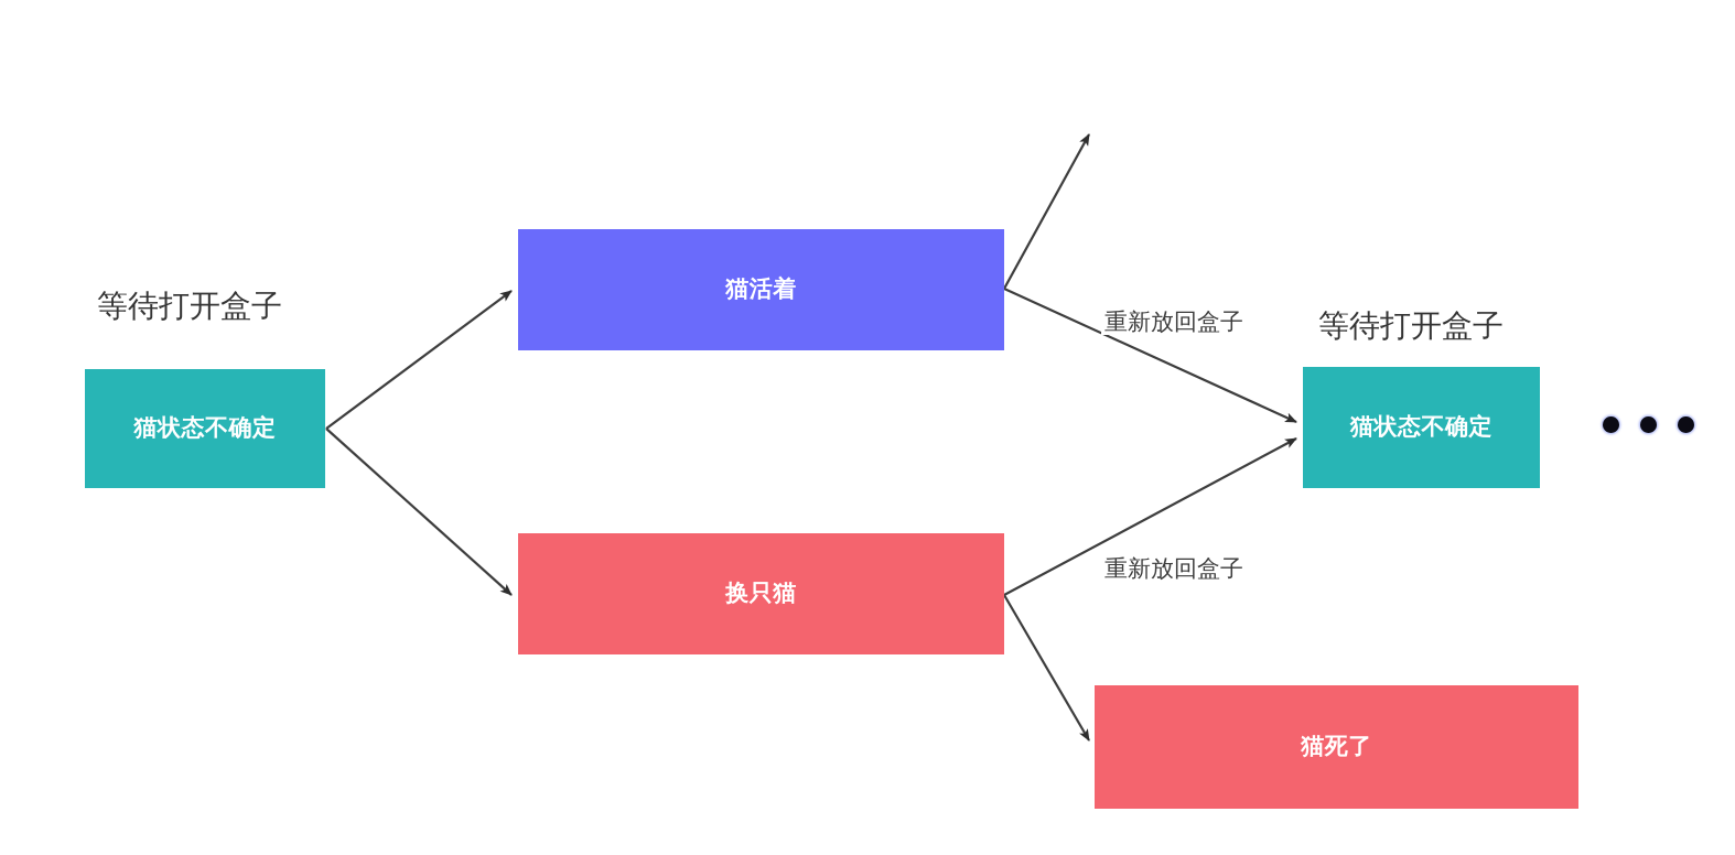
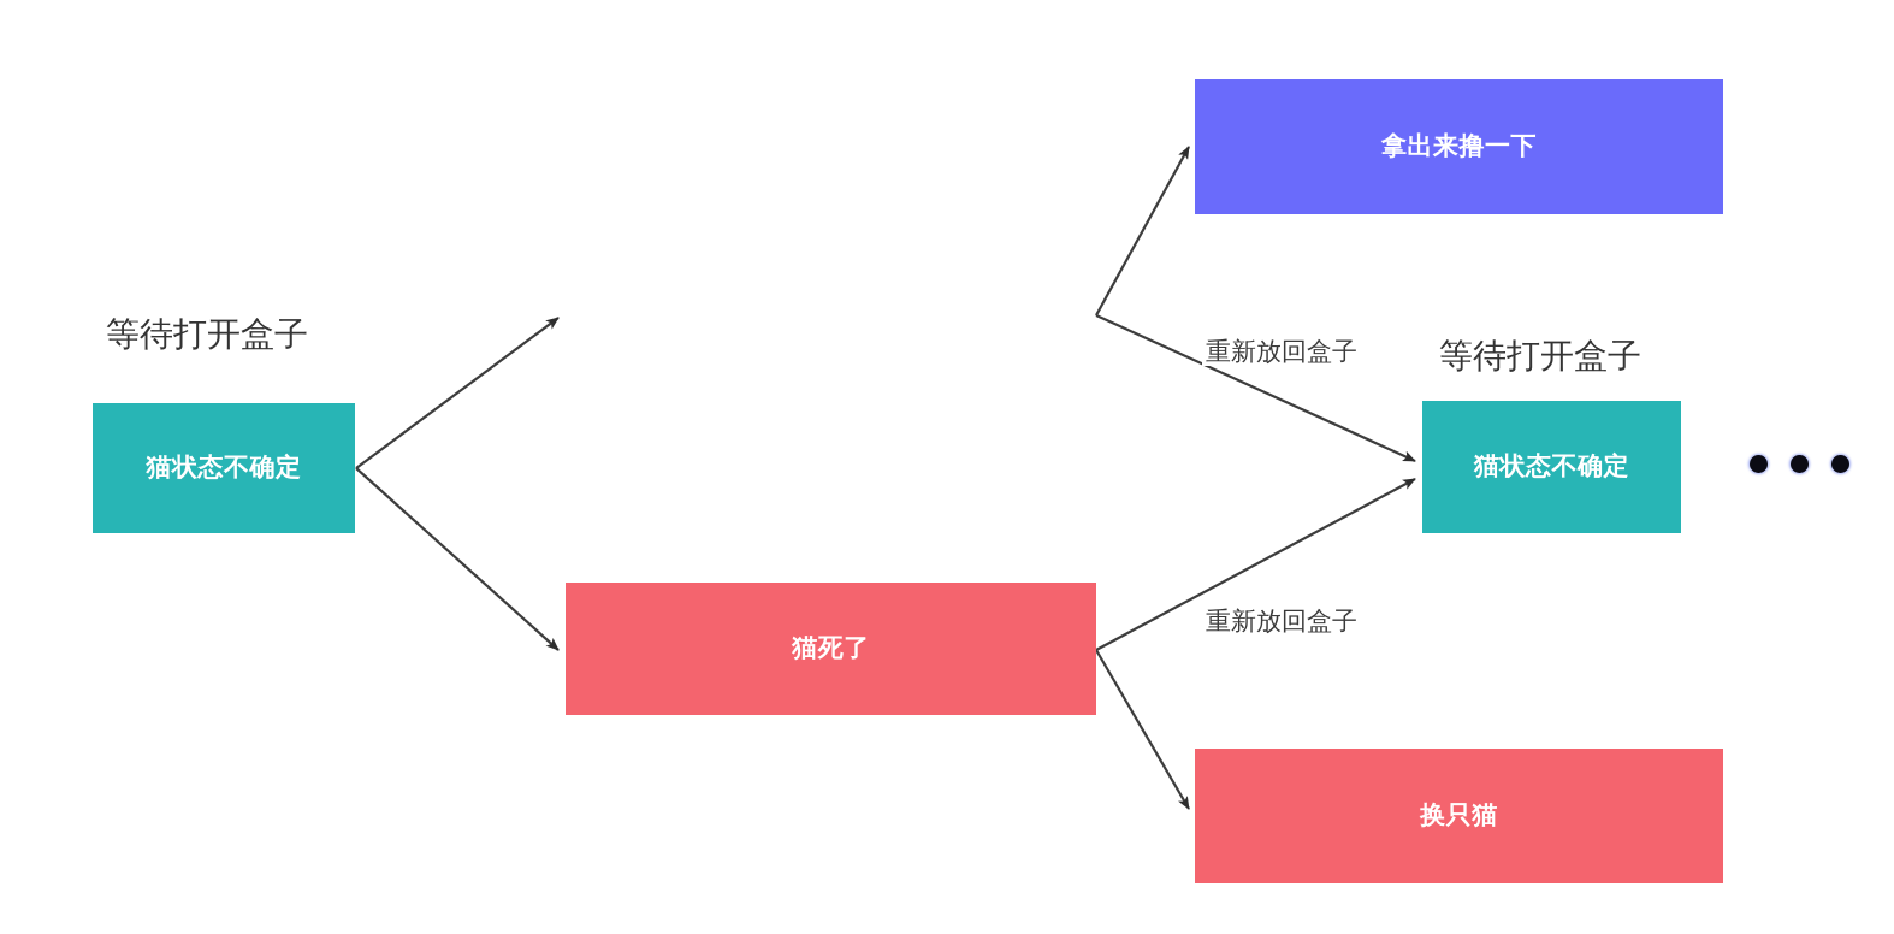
  等待打开盒子
  等待打开盒子
  猫状态不确定
- 猫活着
- 换只猫
+ 猫死了
+ 拿出来撸一下
- 猫死了
+ 换只猫
  猫状态不确定
  重新放回盒子
  重新放回盒子
